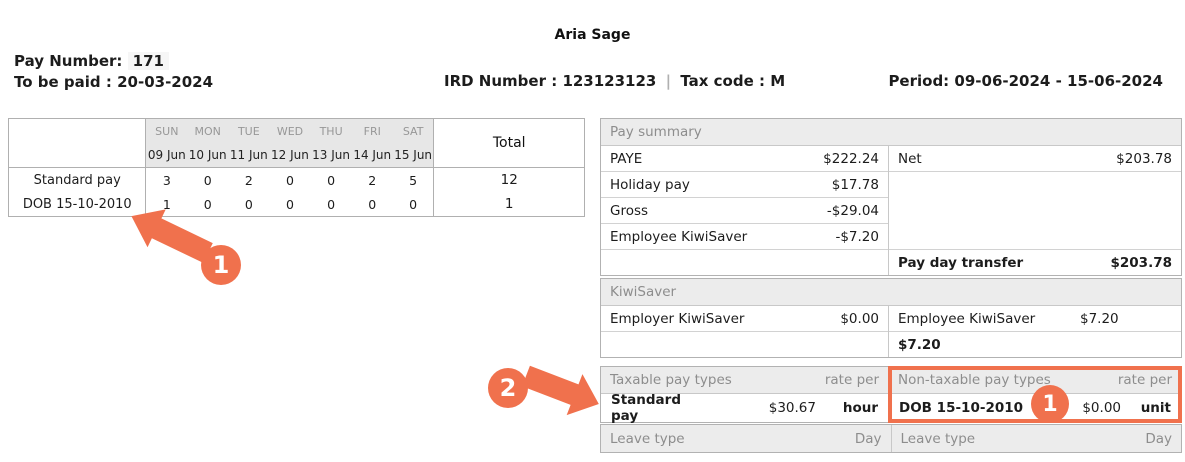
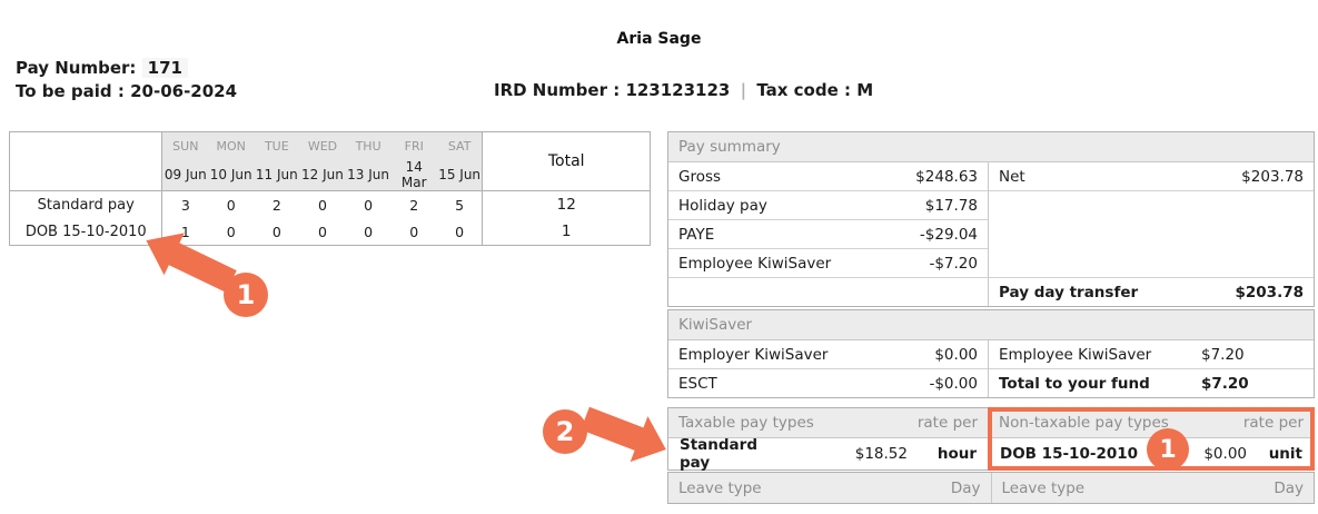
  Aria Sage
  Pay Number: 171
- To be paid : 20-03-2024
+ To be paid : 20-06-2024
  IRD Number : 123123123 | Tax code : M
- Period: 09-06-2024 - 15-06-2024
  	SUN	MON	TUE	WED	THU	FRI	SAT	Total
- 	09 Jun	10 Jun	11 Jun	12 Jun	13 Jun	14 Jun	15 Jun
+ 	09 Jun	10 Jun	11 Jun	12 Jun	13 Jun	14 Mar	15 Jun
  Standard pay	3	0	2	0	0	2	5	12
  DOB 15-10-2010	1	0	0	0	0	0	0	1
  Pay summary
- PAYE
+ Gross
- $222.24
+ $248.63
  Holiday pay
  $17.78
- Gross
+ PAYE
  -$29.04
  Employee KiwiSaver
  -$7.20
  Net
  $203.78
  Pay day transfer
  $203.78
  KiwiSaver
  Employer KiwiSaver
  $0.00
+ ESCT
+ -$0.00
  Employee KiwiSaver
  $7.20
+ Total to your fund
  $7.20
  Taxable pay types
  rate per
  Standard pay
- $30.67
+ $18.52
  hour
  Non-taxable pay types
  rate per
  DOB 15-10-2010
  $0.00
  unit
  1
  Leave type
  Day
  Leave type
  Day
  1
  2
